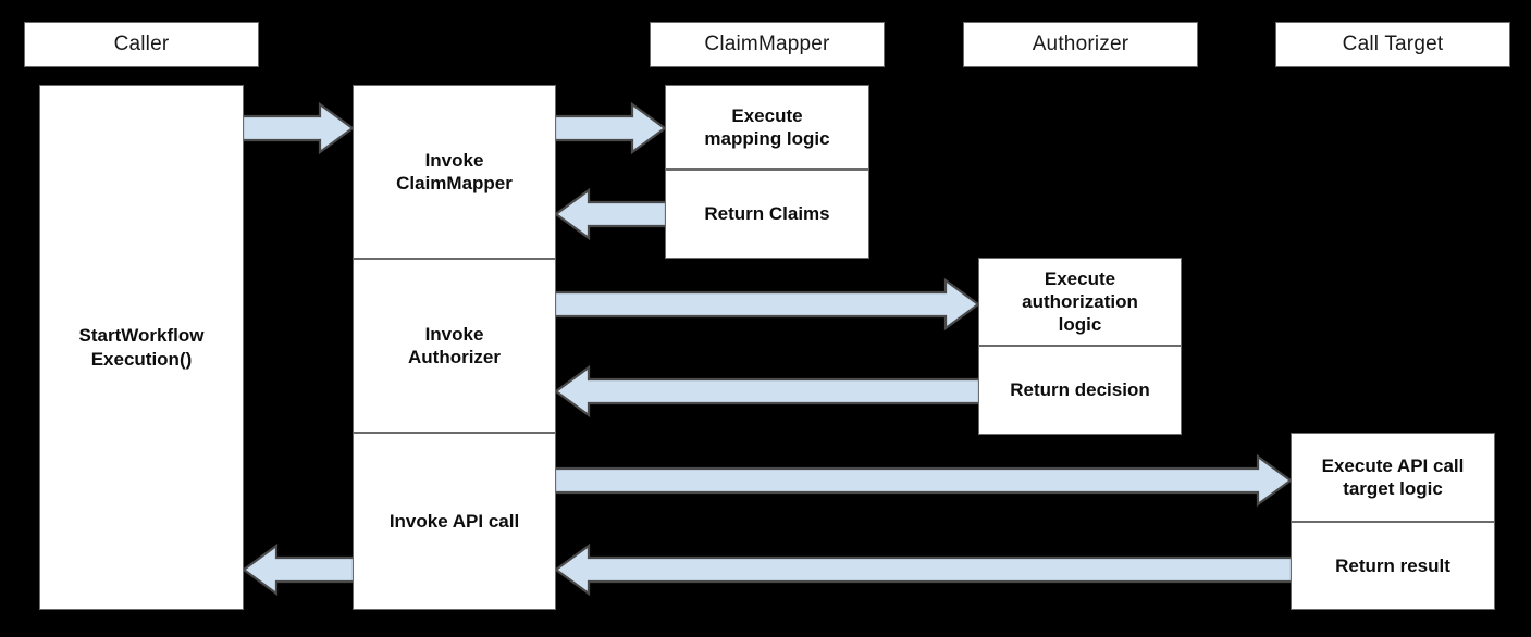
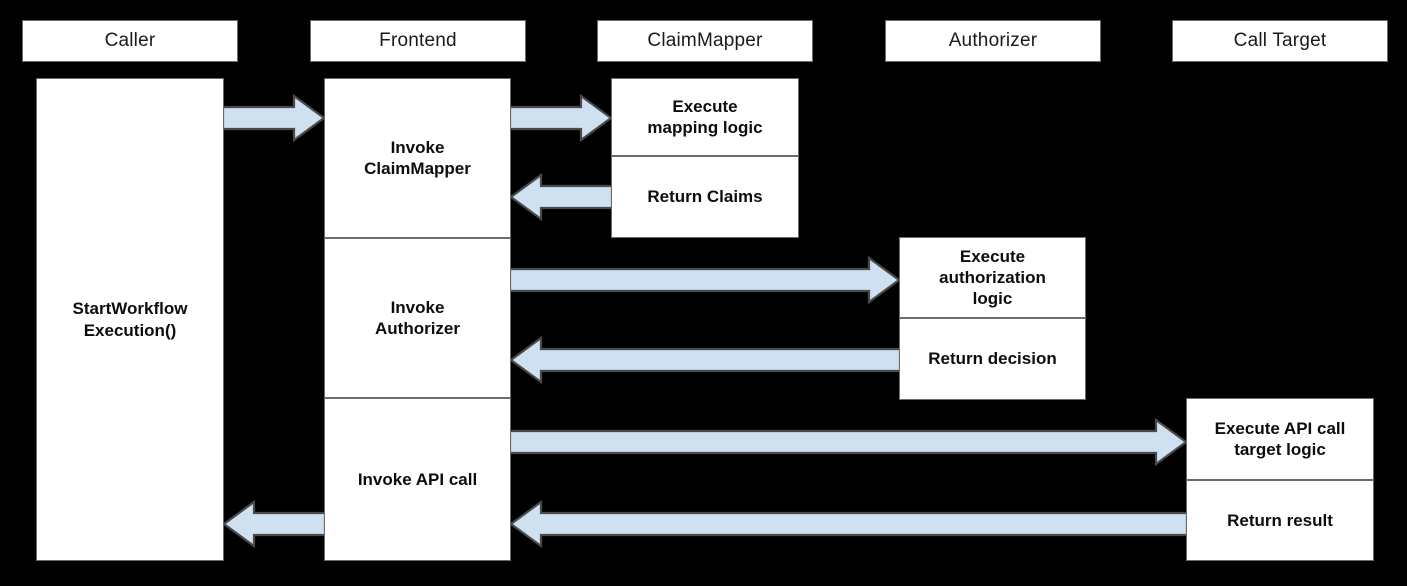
  Caller
+ Frontend
  ClaimMapper
  Authorizer
  Call Target
  StartWorkflow
  Execution()
  Invoke
  ClaimMapper
  Invoke
  Authorizer
  Invoke API call
  Execute
  mapping logic
  Return Claims
  Execute
  authorization
  logic
  Return decision
  Execute API call
  target logic
  Return result
